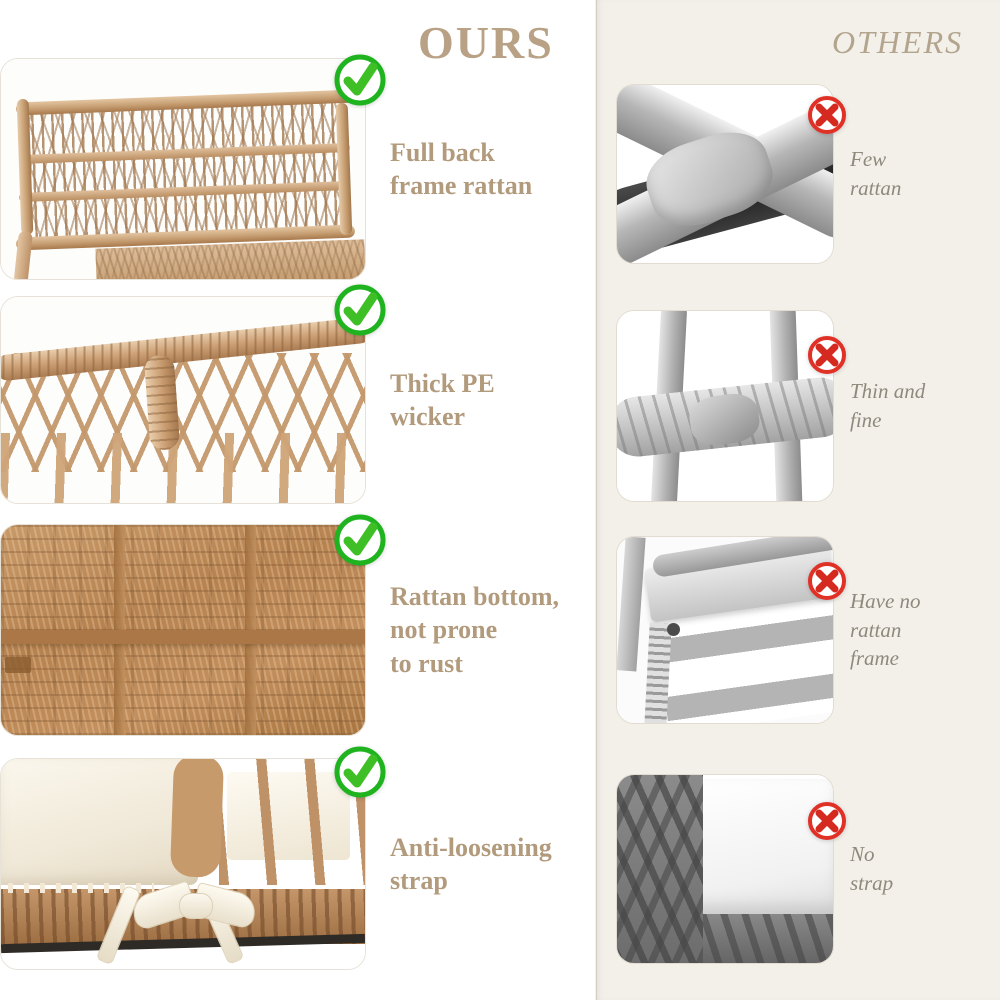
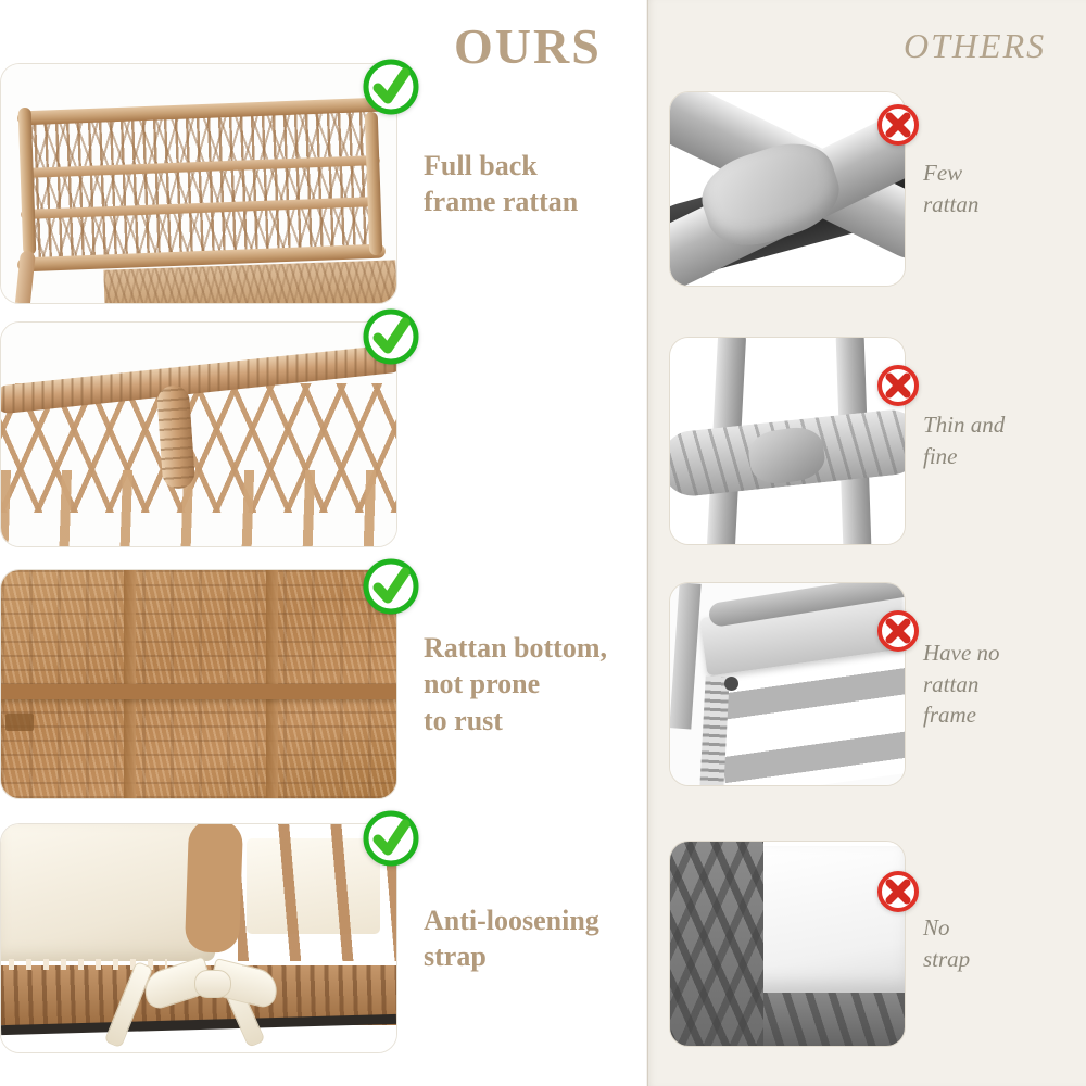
  OURS
  Full back
  frame rattan
- Thick PE
- wicker
  Rattan bottom,
  not prone
  to rust
  Anti-loosening
  strap
  OTHERS
  Few
  rattan
  Thin and
  fine
  Have no
  rattan
  frame
  No
  strap
